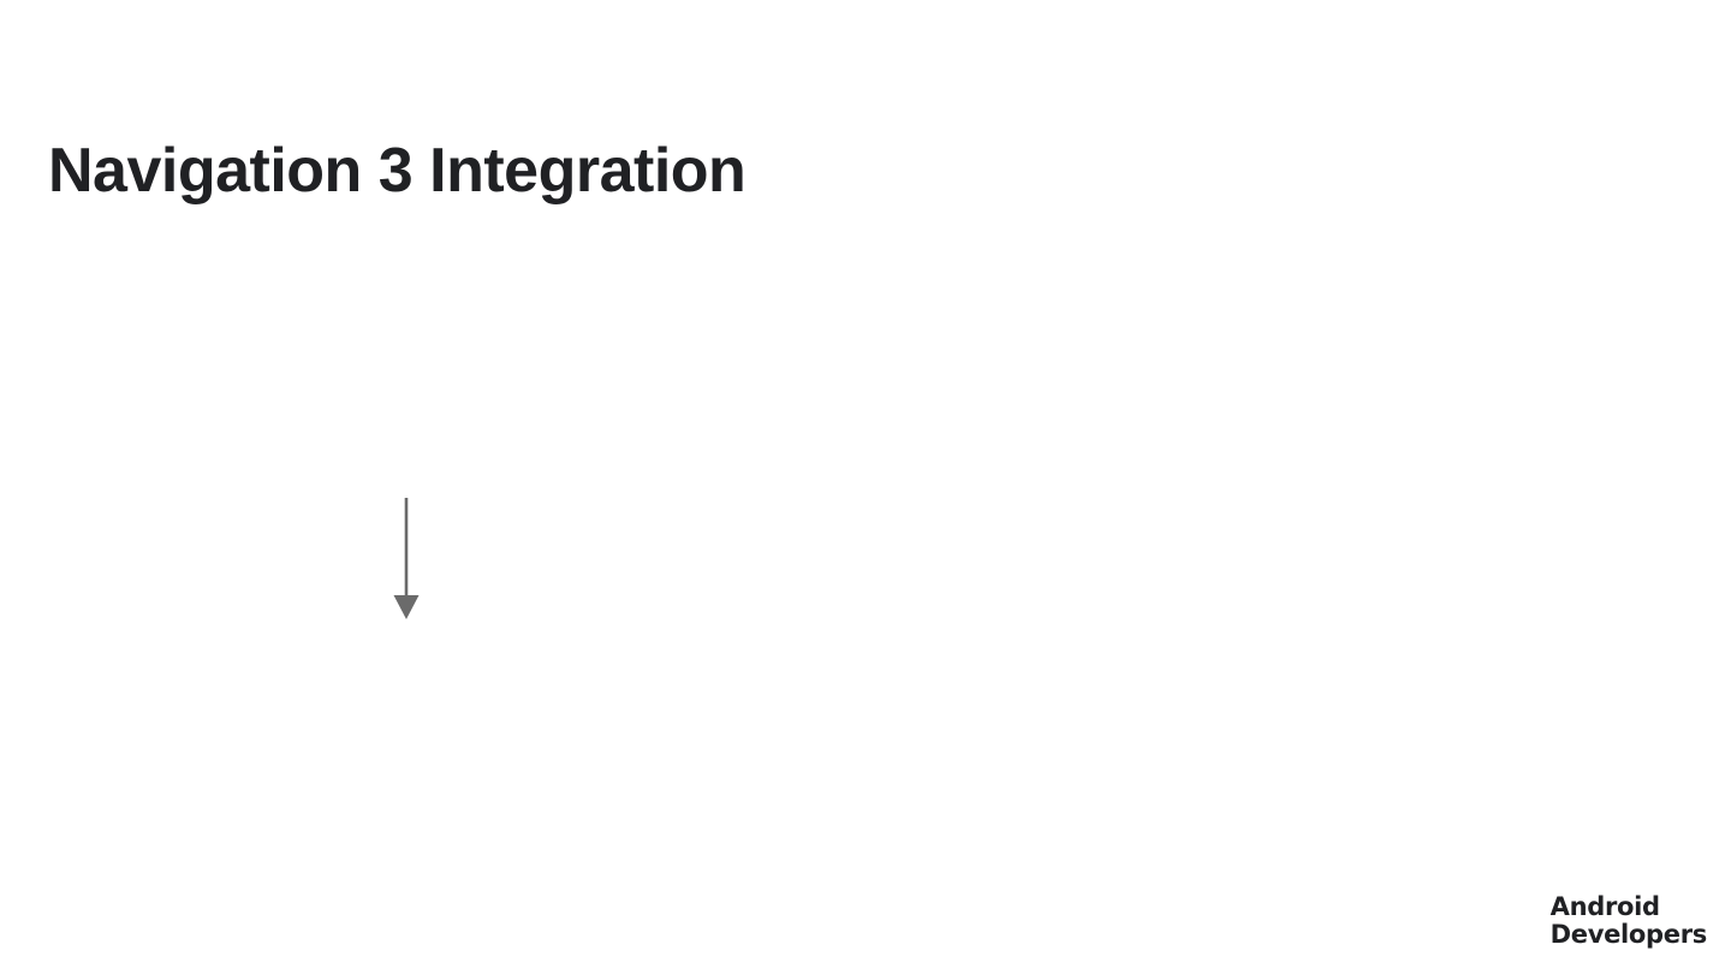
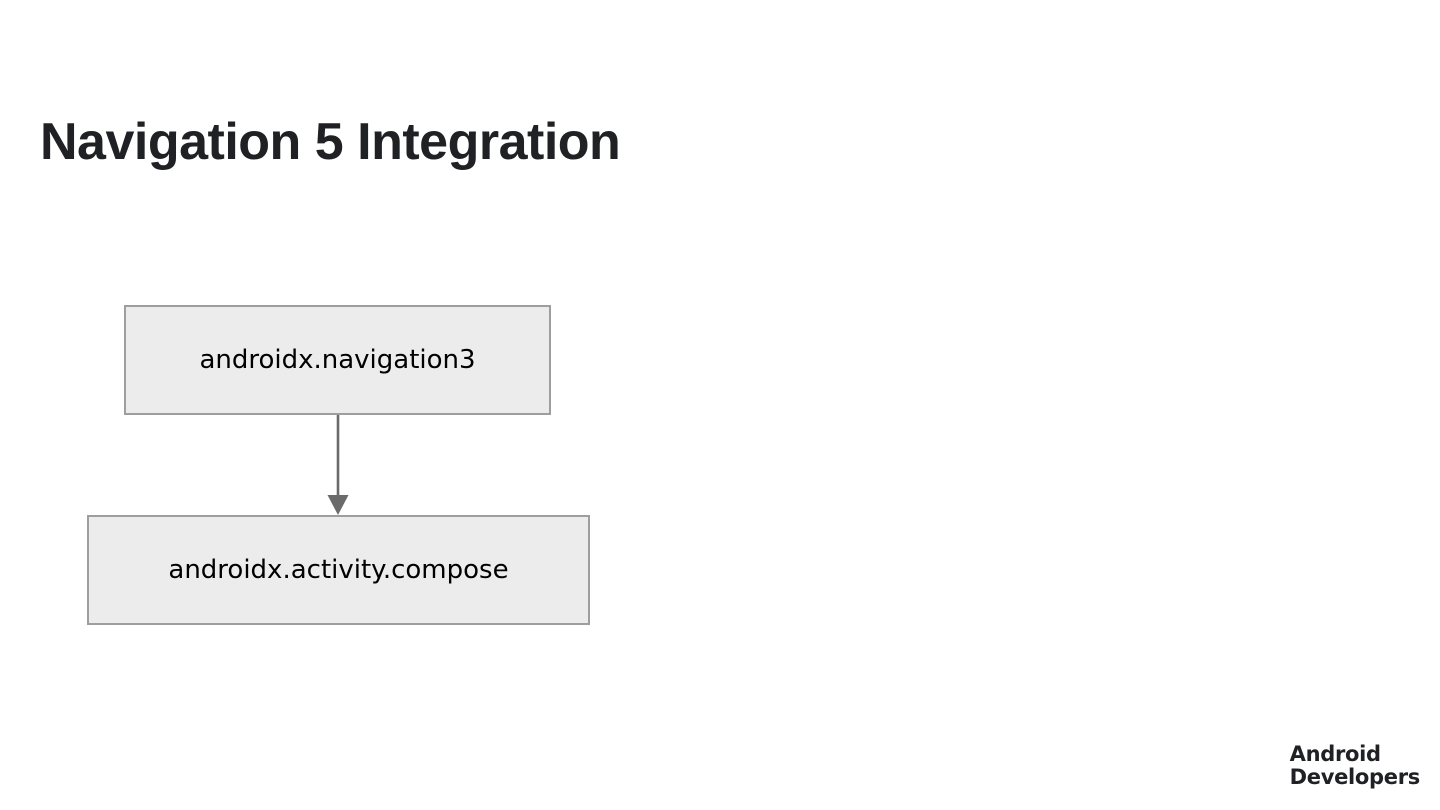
- Navigation 3 Integration
+ Navigation 5 Integration
+ androidx.navigation3
+ androidx.activity.compose
  Android
  Developers
